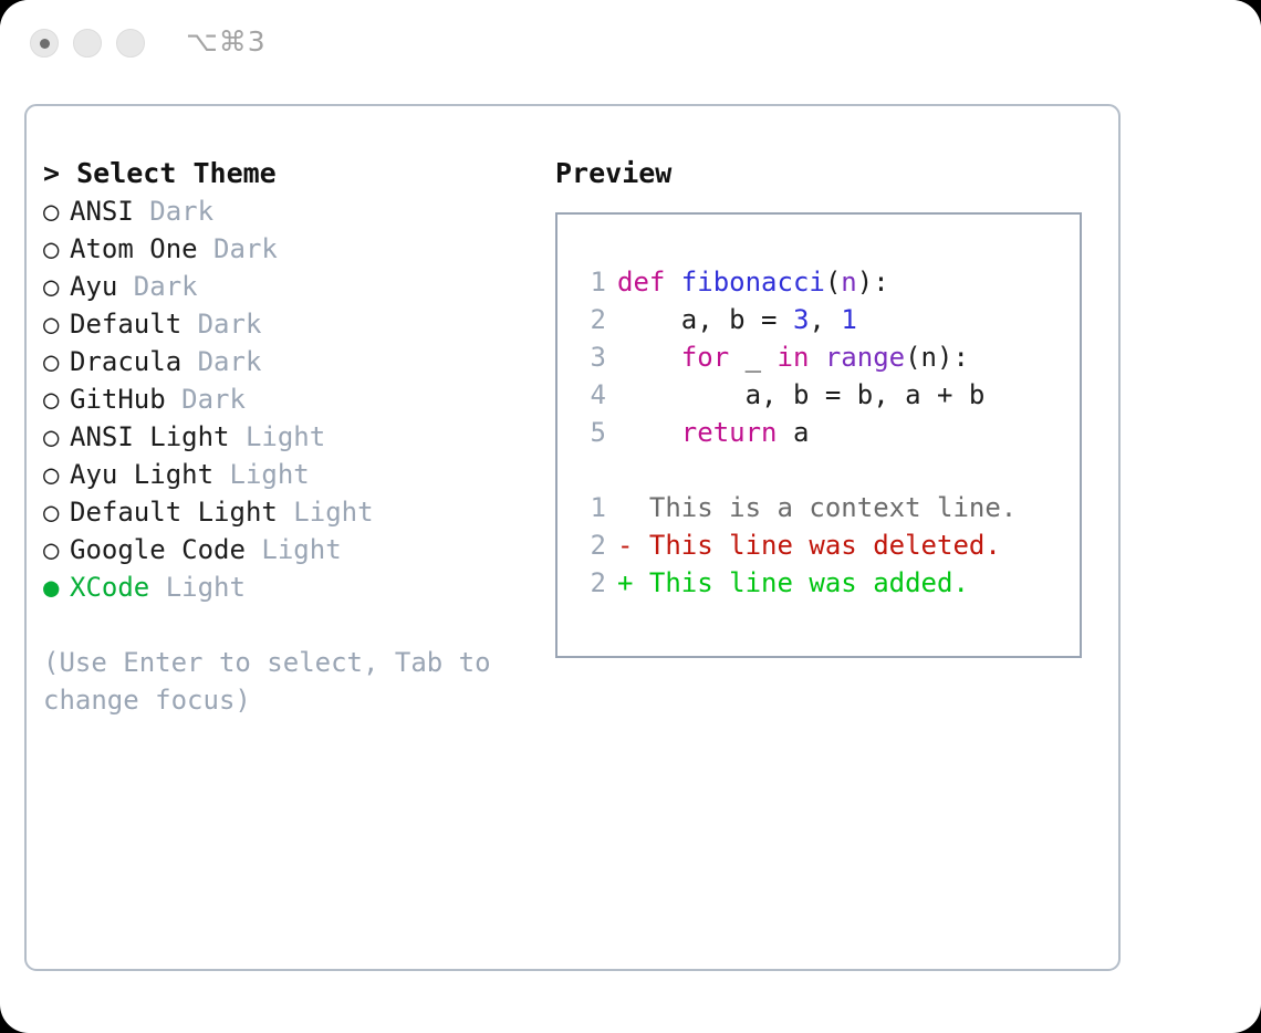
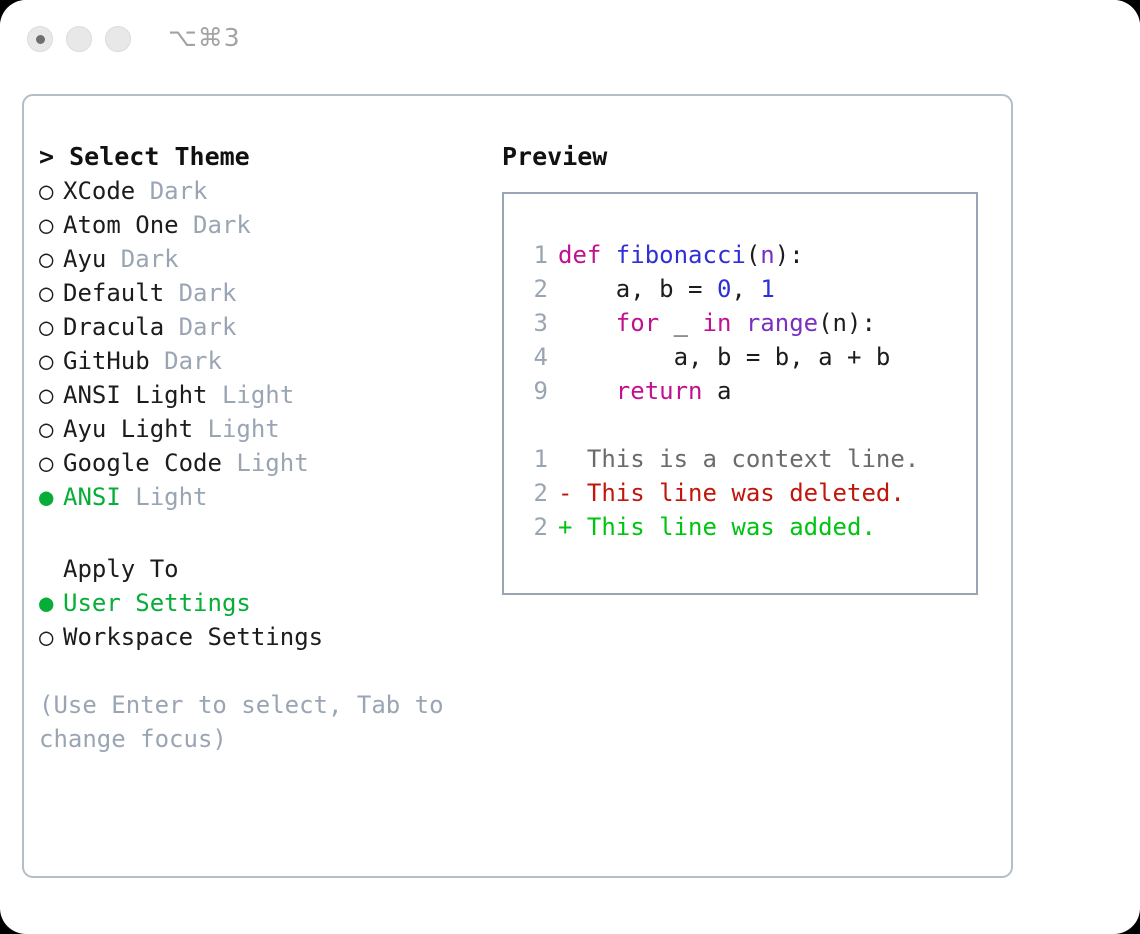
  ⌥⌘3
  > Select Theme
- ○ ANSI Dark
+ ○ XCode Dark
  ○ Atom One Dark
  ○ Ayu Dark
  ○ Default Dark
  ○ Dracula Dark
  ○ GitHub Dark
  ○ ANSI Light Light
  ○ Ayu Light Light
- ○ Default Light Light
  ○ Google Code Light
- ● XCode Light
+ ● ANSI Light
+ Apply To
+ ● User Settings
+ ○ Workspace Settings
  (Use Enter to select, Tab to change focus)
  Preview
  1 def fibonacci(n):
- 2 a, b = 3, 1
+ 2 a, b = 0, 1
  3 for _ in range(n):
  4 a, b = b, a + b
- 5 return a
+ 9 return a
  1 This is a context line.
  2 - This line was deleted.
  2 + This line was added.
